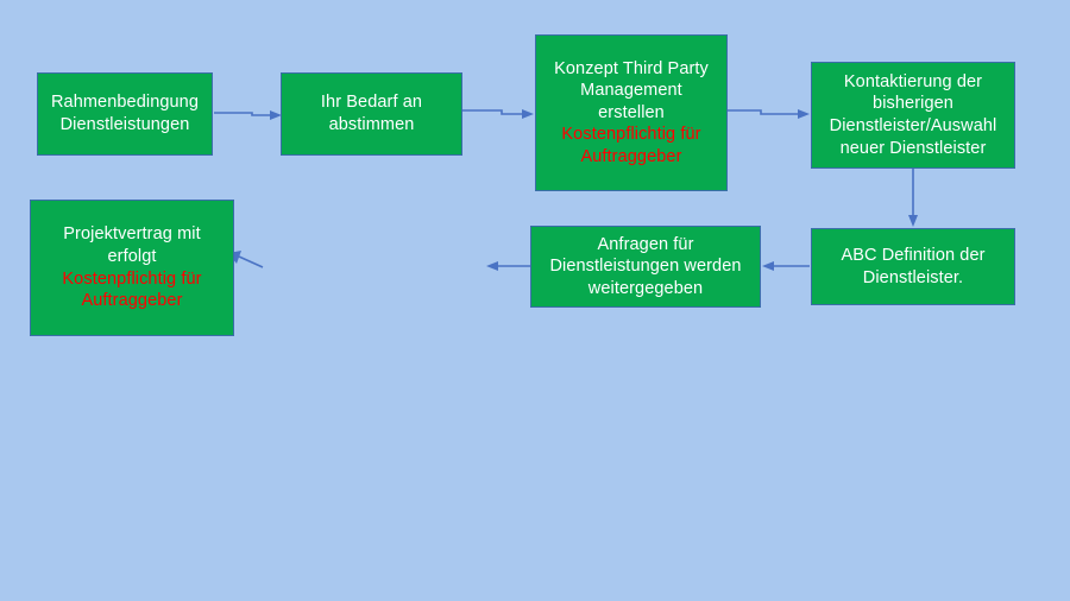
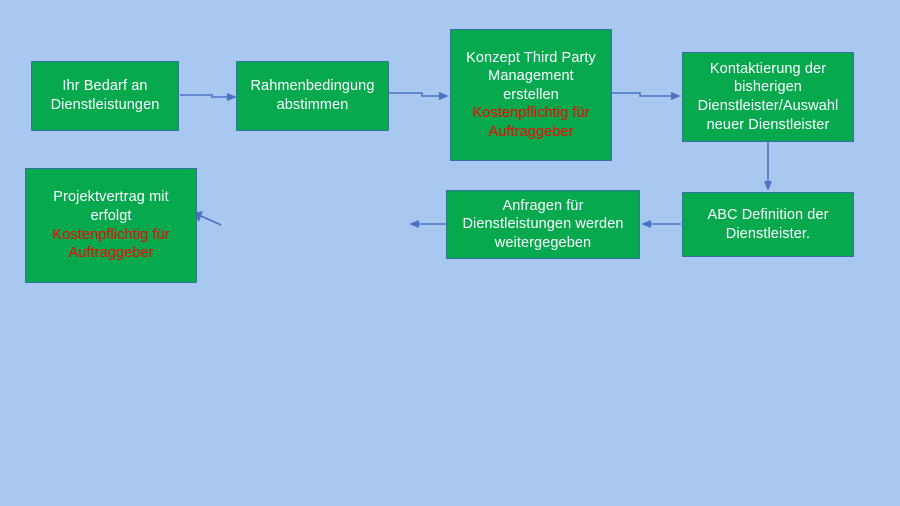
- Rahmenbedingung
+ Ihr Bedarf an
  Dienstleistungen
- Ihr Bedarf an
+ Rahmenbedingung
  abstimmen
  Konzept Third Party
  Management
  erstellen
  Kostenpflichtig für
  Auftraggeber
  Kontaktierung der
  bisherigen
  Dienstleister/Auswahl
  neuer Dienstleister
  ABC Definition der
  Dienstleister.
  Anfragen für
  Dienstleistungen werden
  weitergegeben
  Projektvertrag mit
  erfolgt
  Kostenpflichtig für
  Auftraggeber
